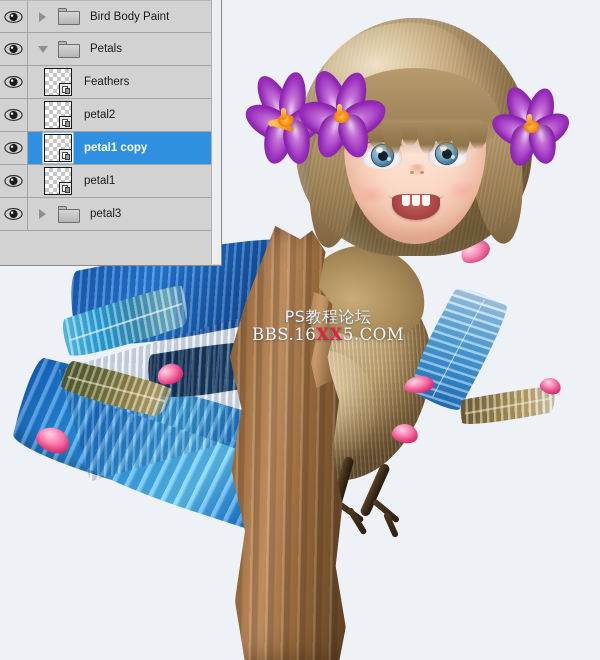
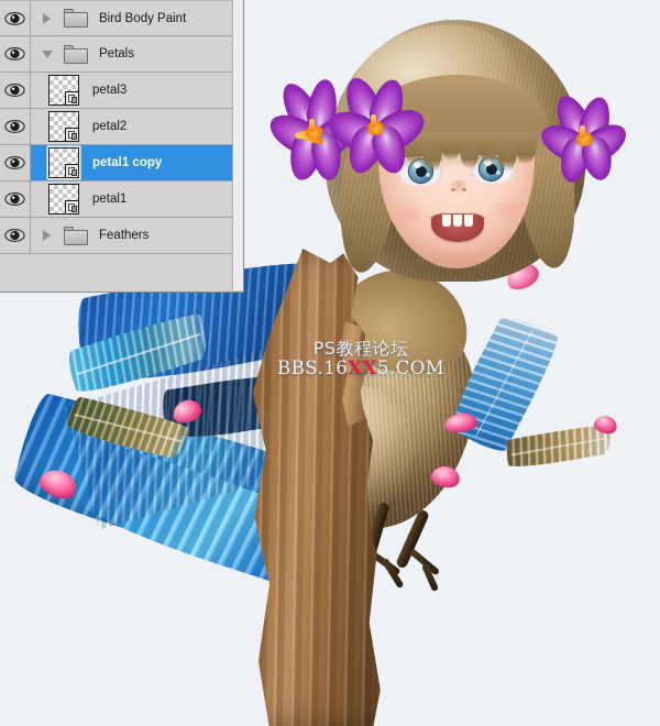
  PS教程论坛
  BBS.16XX5.COM
  Bird Body Paint
  Petals
- Feathers
+ petal3
  petal2
  petal1 copy
  petal1
- petal3
+ Feathers
